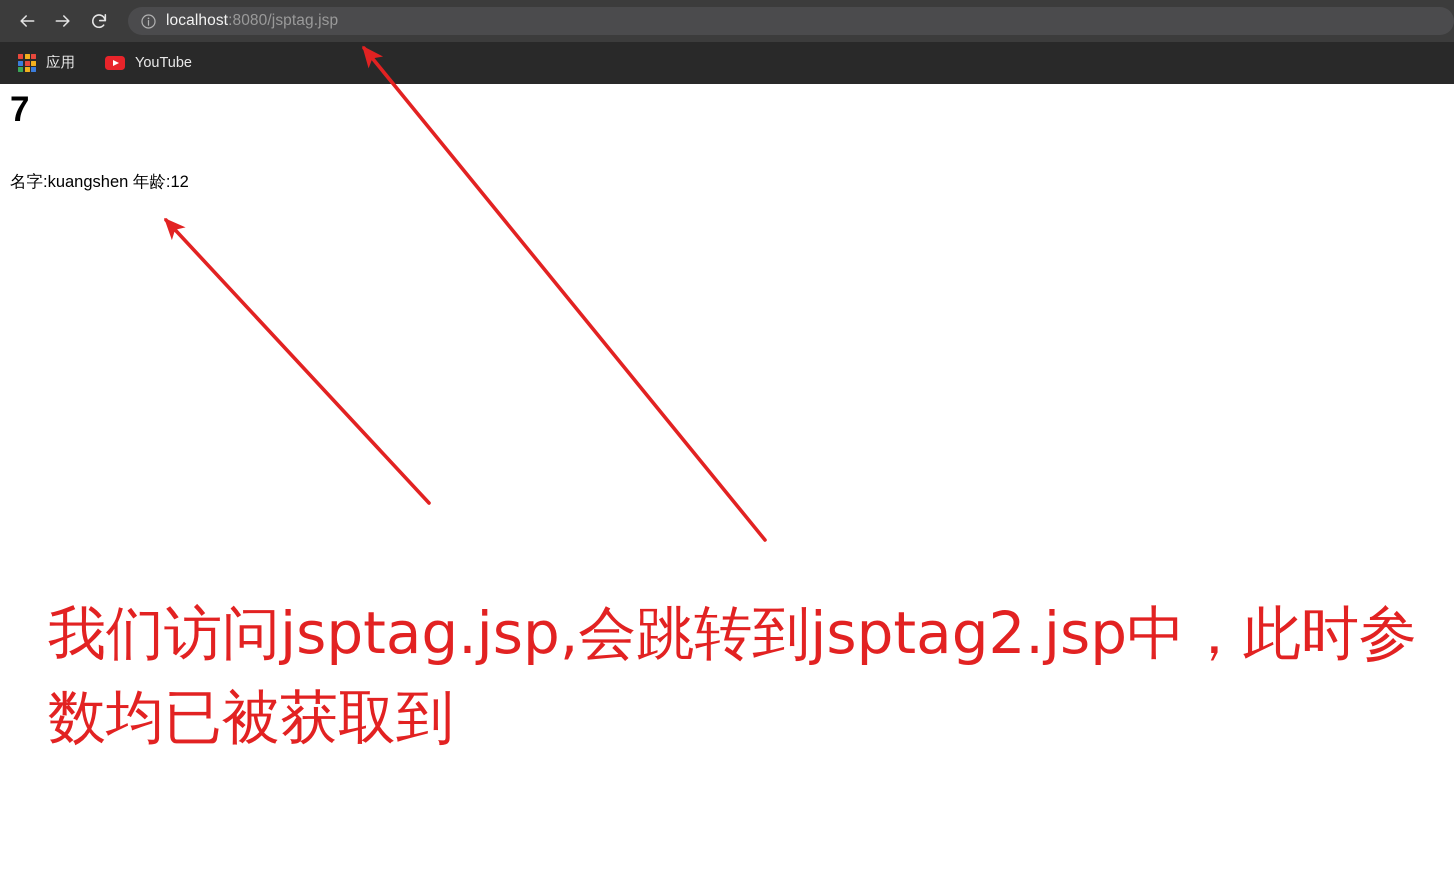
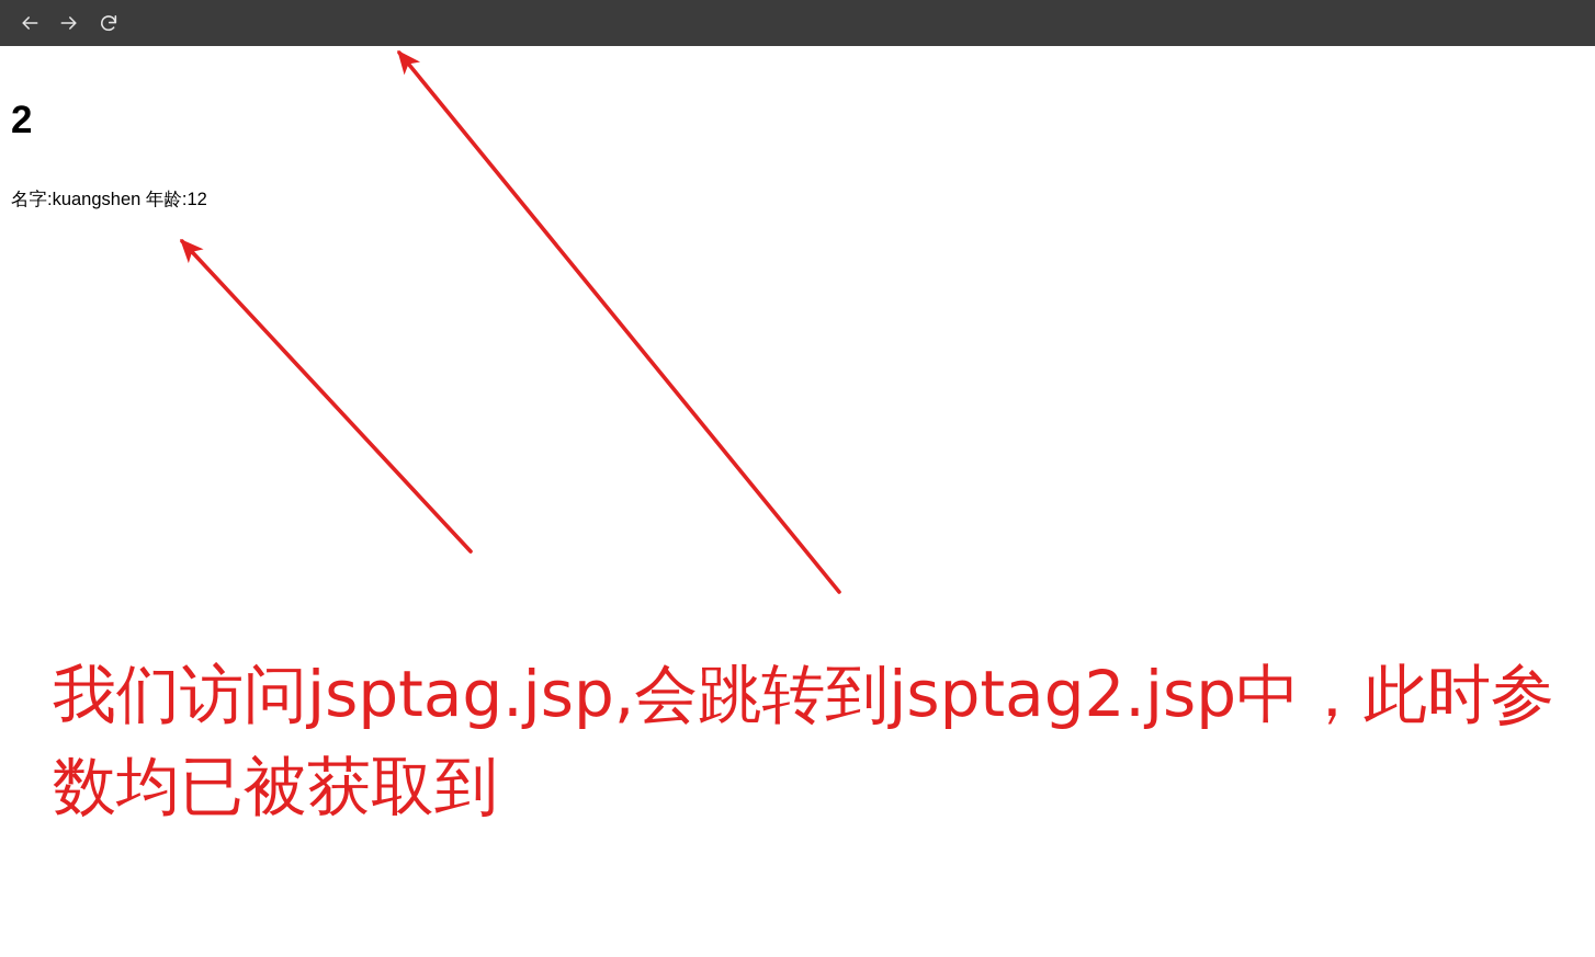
- localhost:8080/jsptag.jsp
- 应用
- YouTube
- 7
+ 2
  名字:kuangshen 年龄:12
  我们访问jsptag.jsp,会跳转到jsptag2.jsp中，此时参数均已被获取到
